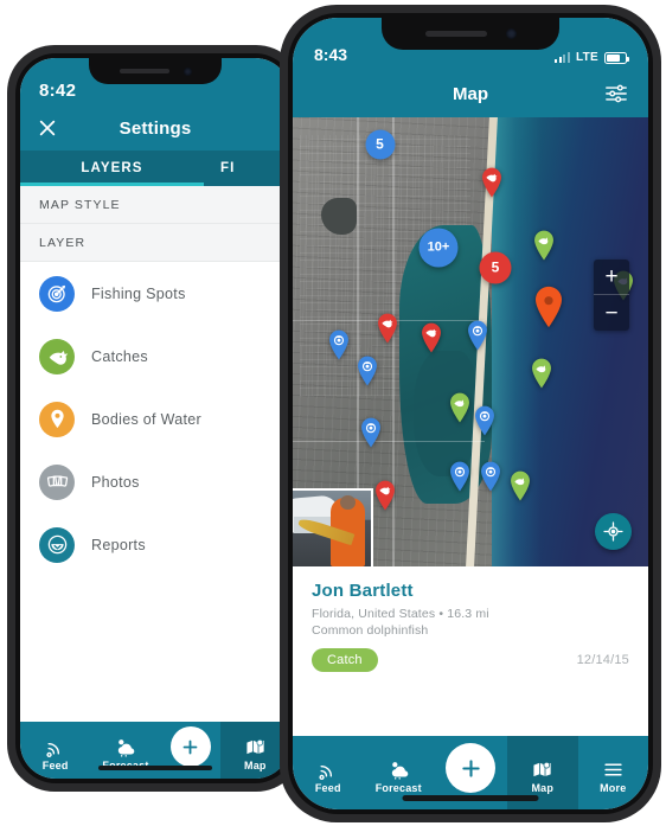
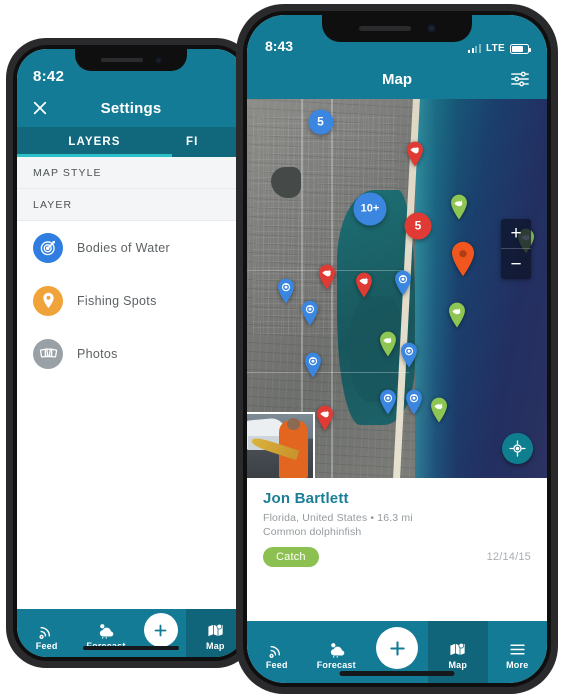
  8:42
  Settings
  LAYERS
  FI
  MAP STYLE
  LAYER
- Fishing Spots
+ Bodies of Water
- Catches
- Bodies of Water
+ Fishing Spots
  Photos
- Reports
  Feed
  Map
  8:43
  LTE
  Map
  5
  10+
  5
  +
  −
  Jon Bartlett
  Florida, United States • 16.3 mi
  Common dolphinfish
  Catch
  12/14/15
  Feed
  Forecast
  Map
  More
